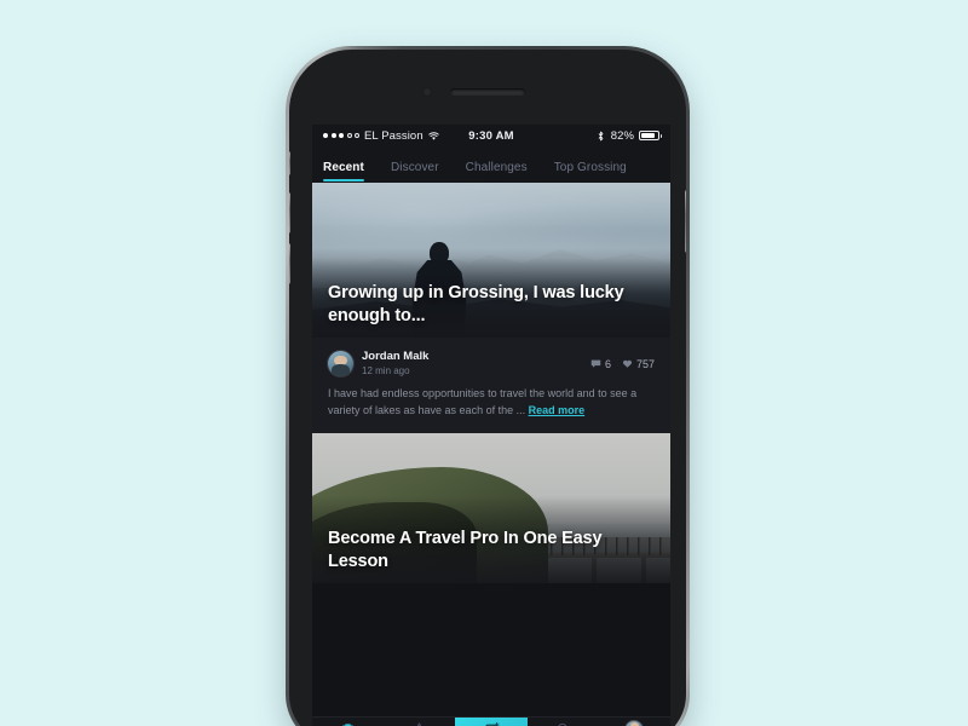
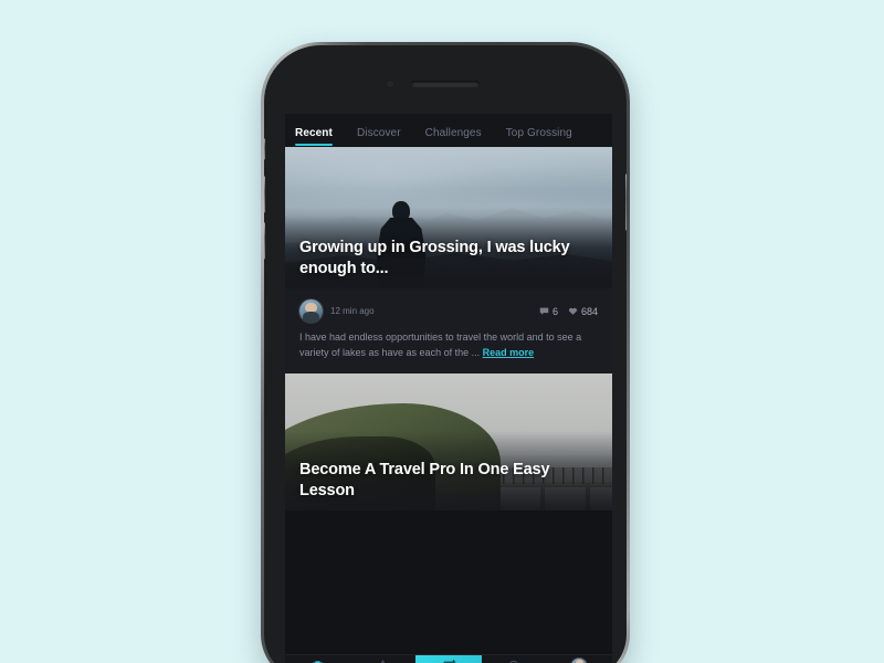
- EL Passion
- 9:30 AM
- 82%
  Recent
  Discover
  Challenges
  Top Grossing
  Growing up in Grossing, I was lucky enough to...
- Jordan Malk
  12 min ago
  6
- 757
+ 684
  I have had endless opportunities to travel the world and to see a variety of lakes as have as each of the ... Read more
  Become A Travel Pro In One Easy Lesson
